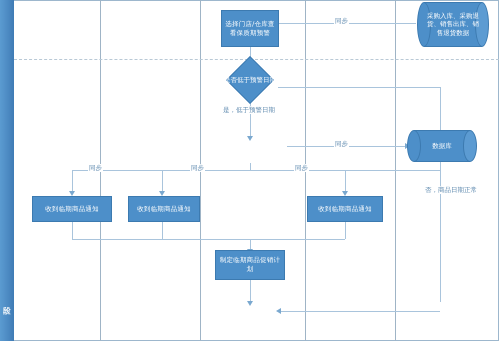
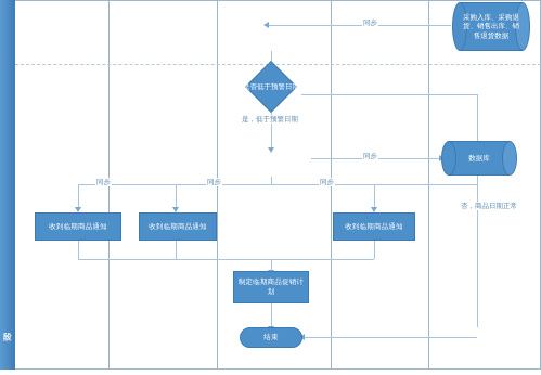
  同步
  是，低于预警日期
  否，商品日期正常
  同步
  同步
  同步
  同步
- 选择门店/仓库查看保质期预警
  采购入库、采购退货、销售出库、销售退货数据
  是否低于预警日期
  数据库
  收到临期商品通知
  收到临期商品通知
  收到临期商品通知
  制定临期商品促销计划
+ 结束
